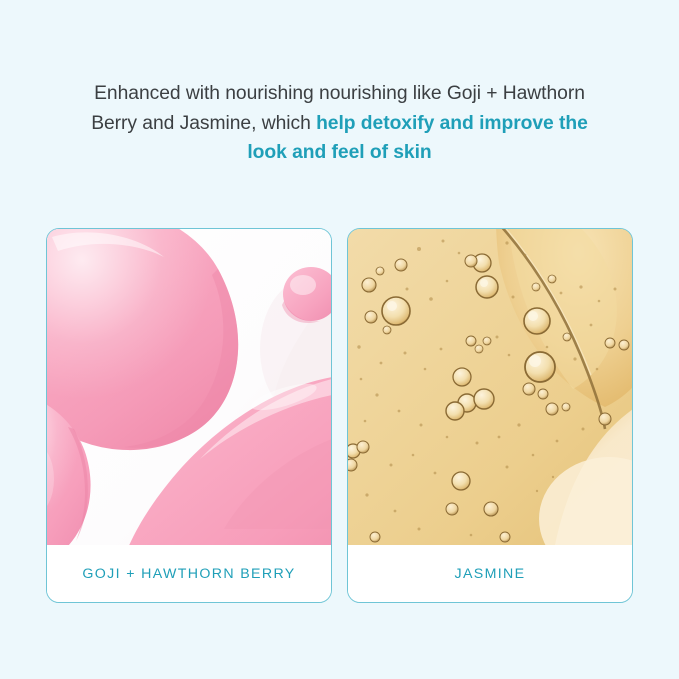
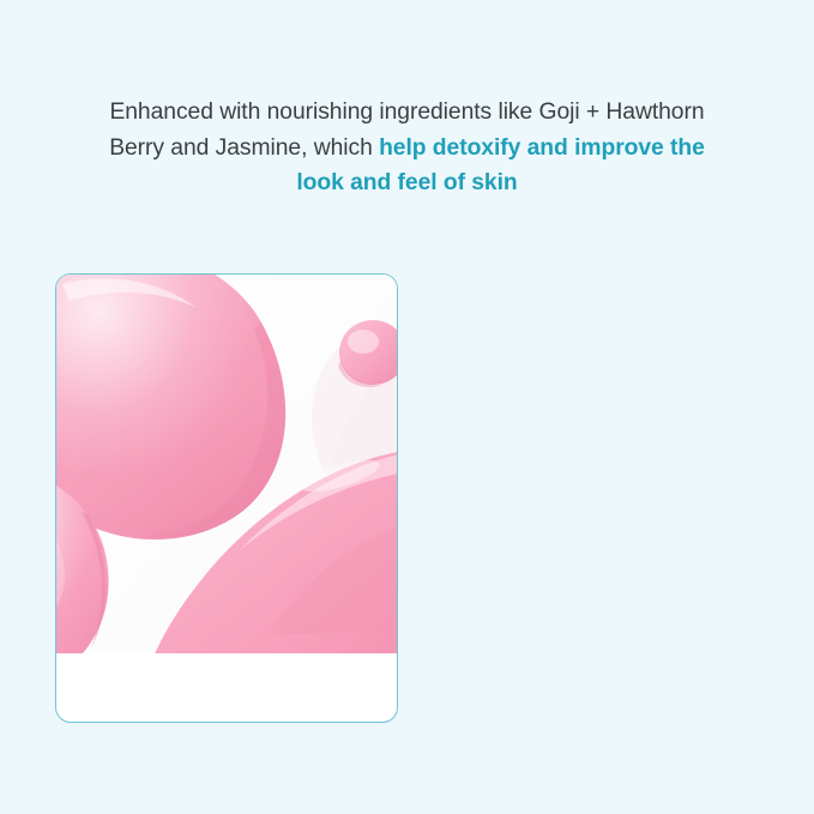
- Enhanced with nourishing nourishing like Goji + Hawthorn Berry and Jasmine, which help detoxify and improve the look and feel of skin
+ Enhanced with nourishing ingredients like Goji + Hawthorn Berry and Jasmine, which help detoxify and improve the look and feel of skin
- GOJI + HAWTHORN BERRY
- JASMINE
